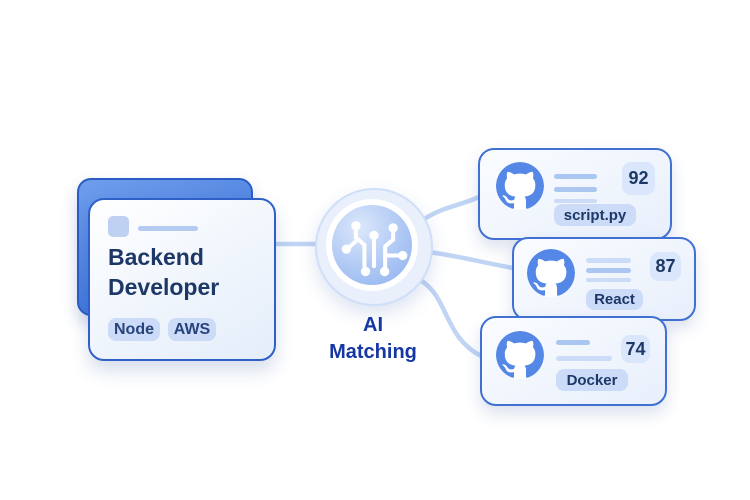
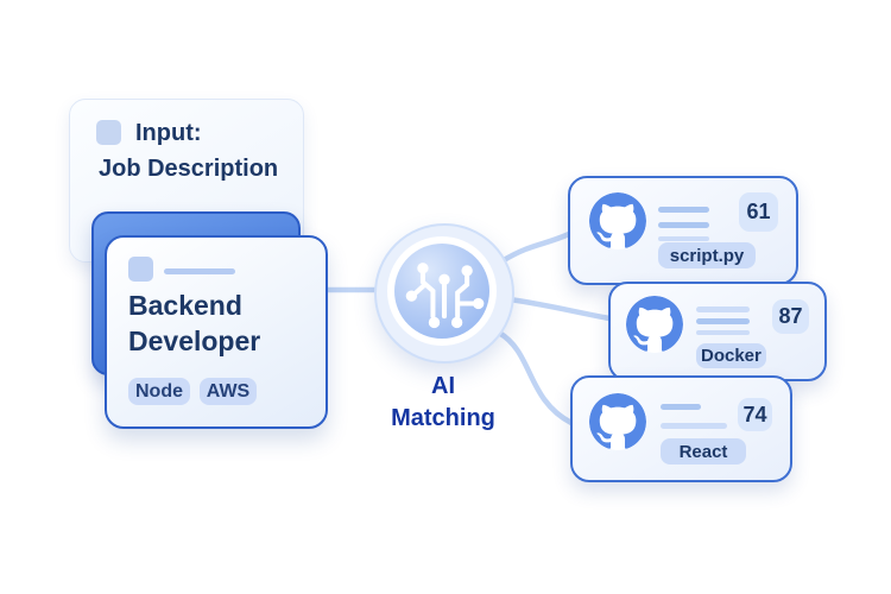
+ Input:
+ Job Description
  Backend
  Developer
  Node
  AWS
  AI
  Matching
- 92
+ 61
  script.py
  87
- React
+ Docker
  74
- Docker
+ React
